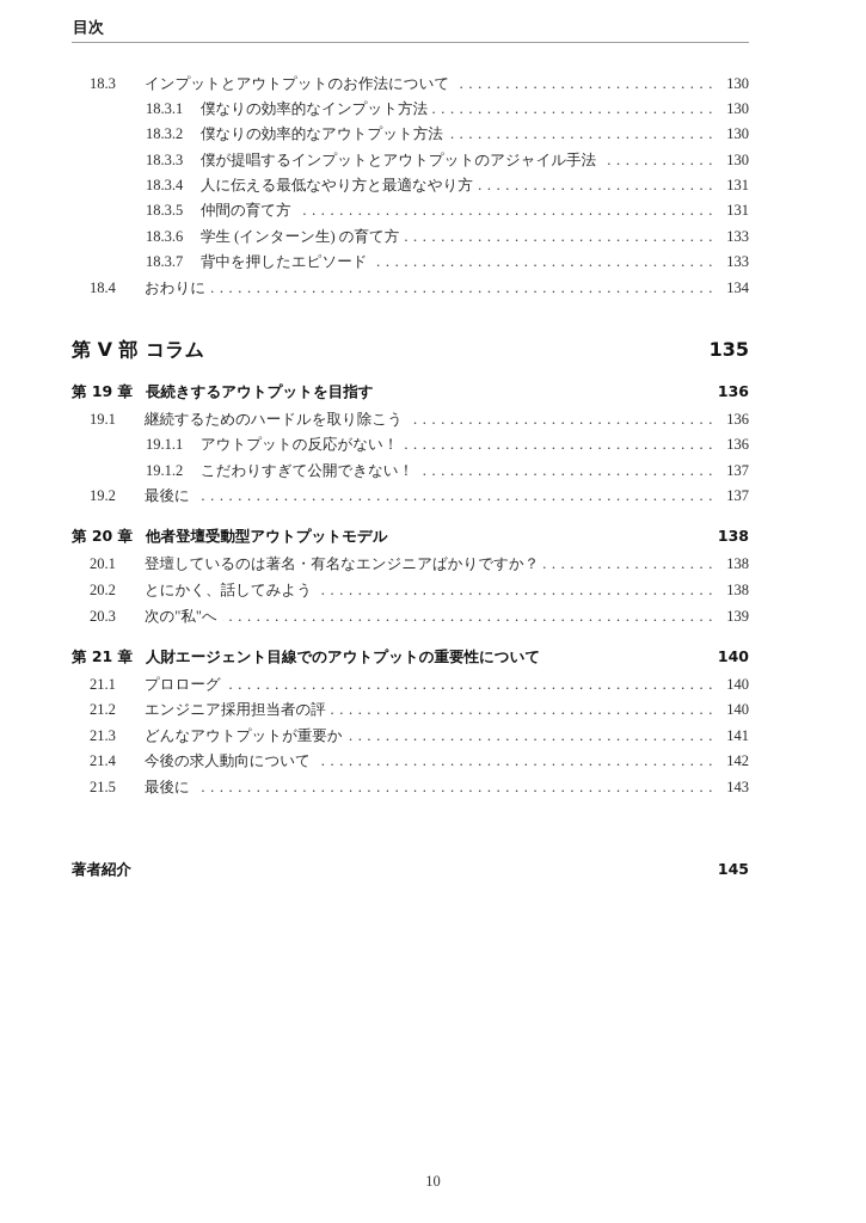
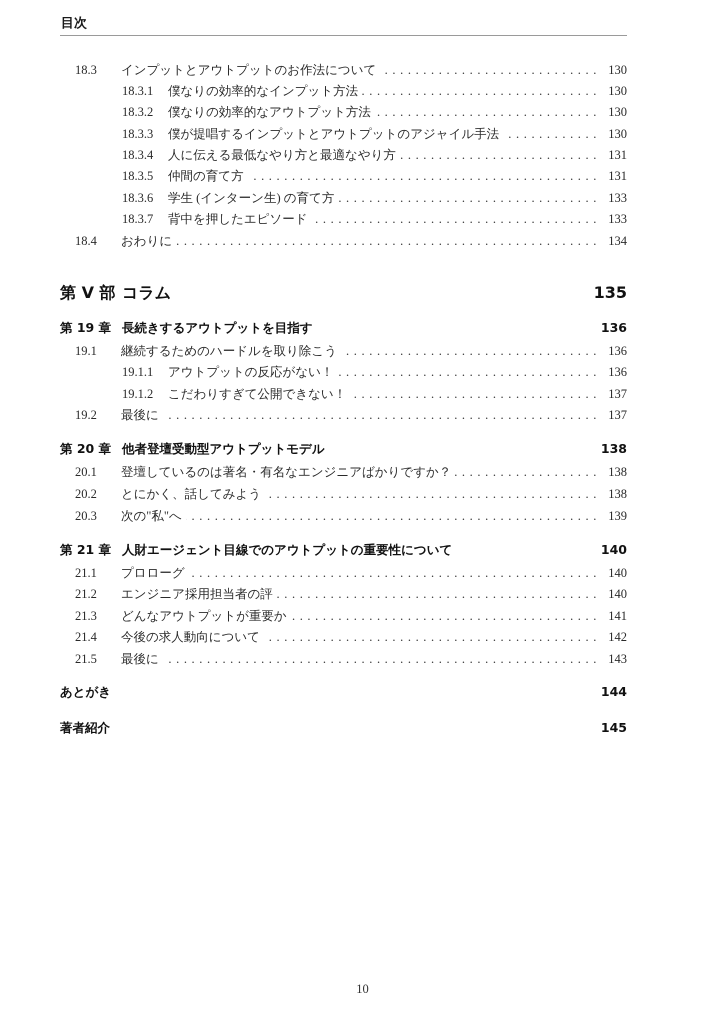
  目次
  18.3
  インプットとアウトプットのお作法について
  130
  18.3.1
  僕なりの効率的なインプット方法
  130
  18.3.2
  僕なりの効率的なアウトプット方法
  130
  18.3.3
  僕が提唱するインプットとアウトプットのアジャイル手法
  130
  18.3.4
  人に伝える最低なやり方と最適なやり方
  131
  18.3.5
  仲間の育て方
  131
  18.3.6
  学生 (インターン生) の育て方
  133
  18.3.7
  背中を押したエピソード
  133
  18.4
  おわりに
  134
  第 V 部
  コラム
  135
  第 19 章
  長続きするアウトプットを目指す
  136
  19.1
  継続するためのハードルを取り除こう
  136
  19.1.1
  アウトプットの反応がない！
  136
  19.1.2
  こだわりすぎて公開できない！
  137
  19.2
  最後に
  137
  第 20 章
  他者登壇受動型アウトプットモデル
  138
  20.1
  登壇しているのは著名・有名なエンジニアばかりですか？
  138
  20.2
  とにかく、話してみよう
  138
  20.3
  次の"私"へ
  139
  第 21 章
  人財エージェント目線でのアウトプットの重要性について
  140
  21.1
  プロローグ
  140
  21.2
  エンジニア採用担当者の評
  140
  21.3
  どんなアウトプットが重要か
  141
  21.4
  今後の求人動向について
  142
  21.5
  最後に
  143
+ あとがき
+ 144
  著者紹介
  145
  10
